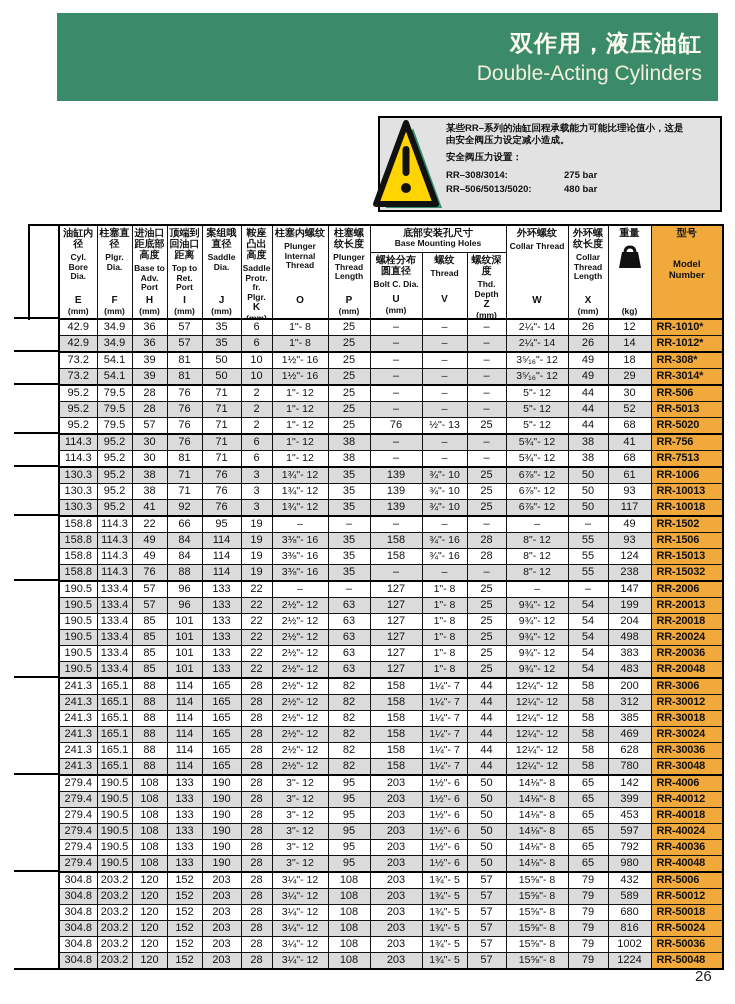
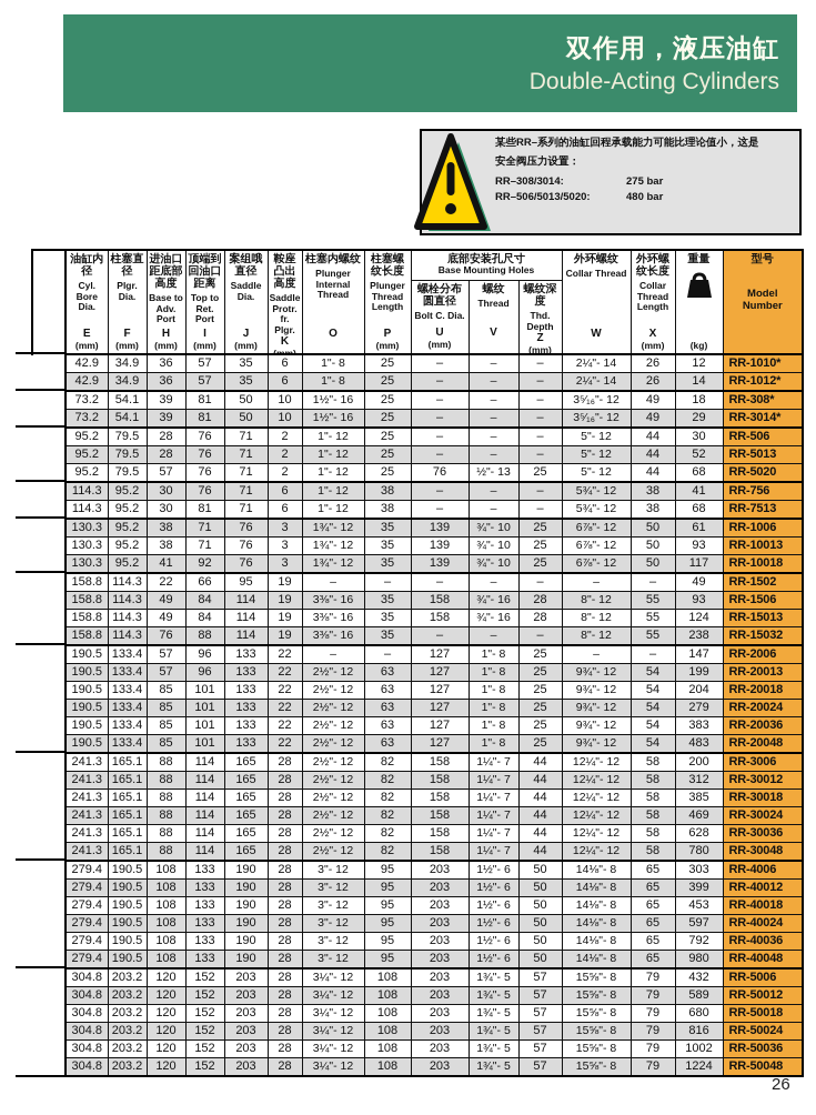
  双作用，液压油缸
  Double-Acting Cylinders
  某些RR–系列的油缸回程承载能力可能比理论值小，这是
- 由安全阀压力设定减小造成。
  安全阀压力设置：
  RR–308/3014:
  275 bar
  RR–506/5013/5020:
  480 bar
  油缸内径Cyl. Bore Dia.E(mm)	柱塞直径Plgr. Dia.F(mm)	进油口距底部高度Base to Adv. PortH(mm)	顶端到回油口距离Top to Ret. PortI(mm)	案组哦直径Saddle Dia.J(mm)	鞍座凸出高度Saddle Protr. fr. Plgr.K	柱塞内螺纹Plunger Internal ThreadO	柱塞螺纹长度Plunger Thread LengthP(mm)	底部安装孔尺寸Base Mounting Holes	外环螺纹Collar ThreadW	外环螺纹长度Collar Thread LengthX(mm)	重量(kg)	型号Model Number
  螺栓分布圆直径Bolt C. Dia.U(mm)	螺纹ThreadV	螺纹深度Thd. DepthZ(mm)
  42.9	34.9	36	57	35	6	1"- 8	25	–	–	–	2¼"- 14	26	12	RR-1010*
  42.9	34.9	36	57	35	6	1"- 8	25	–	–	–	2¼"- 14	26	14	RR-1012*
  73.2	54.1	39	81	50	10	1½"- 16	25	–	–	–	3⁵⁄₁₆"- 12	49	18	RR-308*
  73.2	54.1	39	81	50	10	1½"- 16	25	–	–	–	3⁵⁄₁₆"- 12	49	29	RR-3014*
  95.2	79.5	28	76	71	2	1"- 12	25	–	–	–	5"- 12	44	30	RR-506
  95.2	79.5	28	76	71	2	1"- 12	25	–	–	–	5"- 12	44	52	RR-5013
  95.2	79.5	57	76	71	2	1"- 12	25	76	½"- 13	25	5"- 12	44	68	RR-5020
  114.3	95.2	30	76	71	6	1"- 12	38	–	–	–	5¾"- 12	38	41	RR-756
  114.3	95.2	30	81	71	6	1"- 12	38	–	–	–	5¾"- 12	38	68	RR-7513
  130.3	95.2	38	71	76	3	1¾"- 12	35	139	¾"- 10	25	6⅞"- 12	50	61	RR-1006
  130.3	95.2	38	71	76	3	1¾"- 12	35	139	¾"- 10	25	6⅞"- 12	50	93	RR-10013
  130.3	95.2	41	92	76	3	1¾"- 12	35	139	¾"- 10	25	6⅞"- 12	50	117	RR-10018
  158.8	114.3	22	66	95	19	–	–	–	–	–	–	–	49	RR-1502
  158.8	114.3	49	84	114	19	3⅜"- 16	35	158	¾"- 16	28	8"- 12	55	93	RR-1506
  158.8	114.3	49	84	114	19	3⅜"- 16	35	158	¾"- 16	28	8"- 12	55	124	RR-15013
  158.8	114.3	76	88	114	19	3⅜"- 16	35	–	–	–	8"- 12	55	238	RR-15032
  190.5	133.4	57	96	133	22	–	–	127	1"- 8	25	–	–	147	RR-2006
  190.5	133.4	57	96	133	22	2½"- 12	63	127	1"- 8	25	9¾"- 12	54	199	RR-20013
  190.5	133.4	85	101	133	22	2½"- 12	63	127	1"- 8	25	9¾"- 12	54	204	RR-20018
- 190.5	133.4	85	101	133	22	2½"- 12	63	127	1"- 8	25	9¾"- 12	54	498	RR-20024
+ 190.5	133.4	85	101	133	22	2½"- 12	63	127	1"- 8	25	9¾"- 12	54	279	RR-20024
  190.5	133.4	85	101	133	22	2½"- 12	63	127	1"- 8	25	9¾"- 12	54	383	RR-20036
  190.5	133.4	85	101	133	22	2½"- 12	63	127	1"- 8	25	9¾"- 12	54	483	RR-20048
  241.3	165.1	88	114	165	28	2½"- 12	82	158	1¼"- 7	44	12¼"- 12	58	200	RR-3006
  241.3	165.1	88	114	165	28	2½"- 12	82	158	1¼"- 7	44	12¼"- 12	58	312	RR-30012
  241.3	165.1	88	114	165	28	2½"- 12	82	158	1¼"- 7	44	12¼"- 12	58	385	RR-30018
  241.3	165.1	88	114	165	28	2½"- 12	82	158	1¼"- 7	44	12¼"- 12	58	469	RR-30024
  241.3	165.1	88	114	165	28	2½"- 12	82	158	1¼"- 7	44	12¼"- 12	58	628	RR-30036
  241.3	165.1	88	114	165	28	2½"- 12	82	158	1¼"- 7	44	12¼"- 12	58	780	RR-30048
- 279.4	190.5	108	133	190	28	3"- 12	95	203	1½"- 6	50	14⅛"- 8	65	142	RR-4006
+ 279.4	190.5	108	133	190	28	3"- 12	95	203	1½"- 6	50	14⅛"- 8	65	303	RR-4006
  279.4	190.5	108	133	190	28	3"- 12	95	203	1½"- 6	50	14⅛"- 8	65	399	RR-40012
  279.4	190.5	108	133	190	28	3"- 12	95	203	1½"- 6	50	14⅛"- 8	65	453	RR-40018
  279.4	190.5	108	133	190	28	3"- 12	95	203	1½"- 6	50	14⅛"- 8	65	597	RR-40024
  279.4	190.5	108	133	190	28	3"- 12	95	203	1½"- 6	50	14⅛"- 8	65	792	RR-40036
  279.4	190.5	108	133	190	28	3"- 12	95	203	1½"- 6	50	14⅛"- 8	65	980	RR-40048
  304.8	203.2	120	152	203	28	3¼"- 12	108	203	1¾"- 5	57	15⅝"- 8	79	432	RR-5006
  304.8	203.2	120	152	203	28	3¼"- 12	108	203	1¾"- 5	57	15⅝"- 8	79	589	RR-50012
  304.8	203.2	120	152	203	28	3¼"- 12	108	203	1¾"- 5	57	15⅝"- 8	79	680	RR-50018
  304.8	203.2	120	152	203	28	3¼"- 12	108	203	1¾"- 5	57	15⅝"- 8	79	816	RR-50024
  304.8	203.2	120	152	203	28	3¼"- 12	108	203	1¾"- 5	57	15⅝"- 8	79	1002	RR-50036
  304.8	203.2	120	152	203	28	3¼"- 12	108	203	1¾"- 5	57	15⅝"- 8	79	1224	RR-50048
  26
